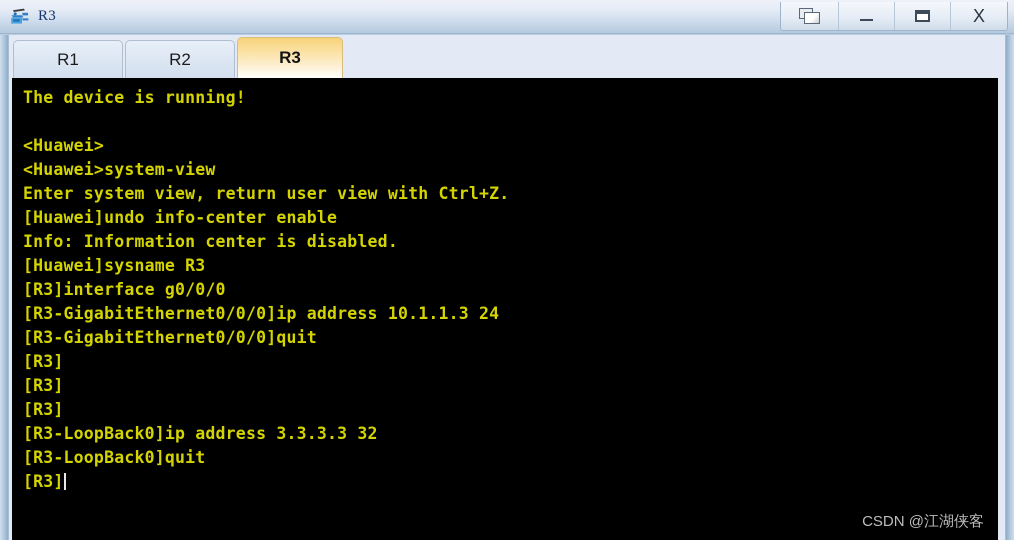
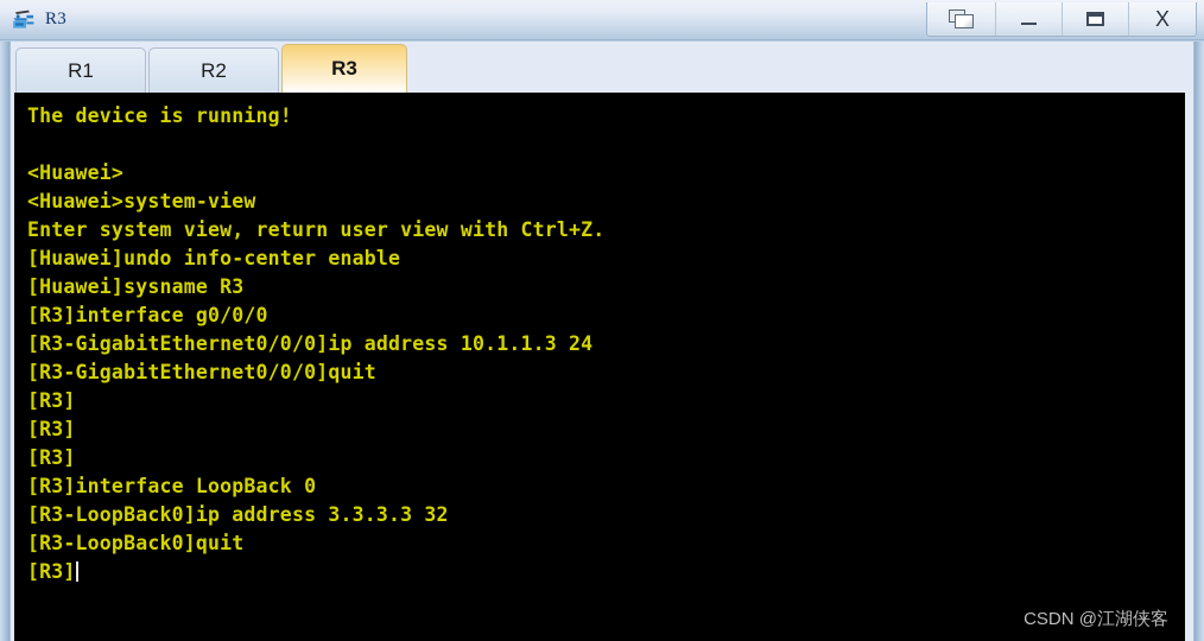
  R3
  X
  R1
  R2
  R3
  The device is running!
  <Huawei>
  <Huawei>system-view
  Enter system view, return user view with Ctrl+Z.
  [Huawei]undo info-center enable
- Info: Information center is disabled.
  [Huawei]sysname R3
  [R3]interface g0/0/0
  [R3-GigabitEthernet0/0/0]ip address 10.1.1.3 24
  [R3-GigabitEthernet0/0/0]quit
  [R3]
  [R3]
  [R3]
+ [R3]interface LoopBack 0
  [R3-LoopBack0]ip address 3.3.3.3 32
  [R3-LoopBack0]quit
  [R3]
  CSDN @江湖侠客
